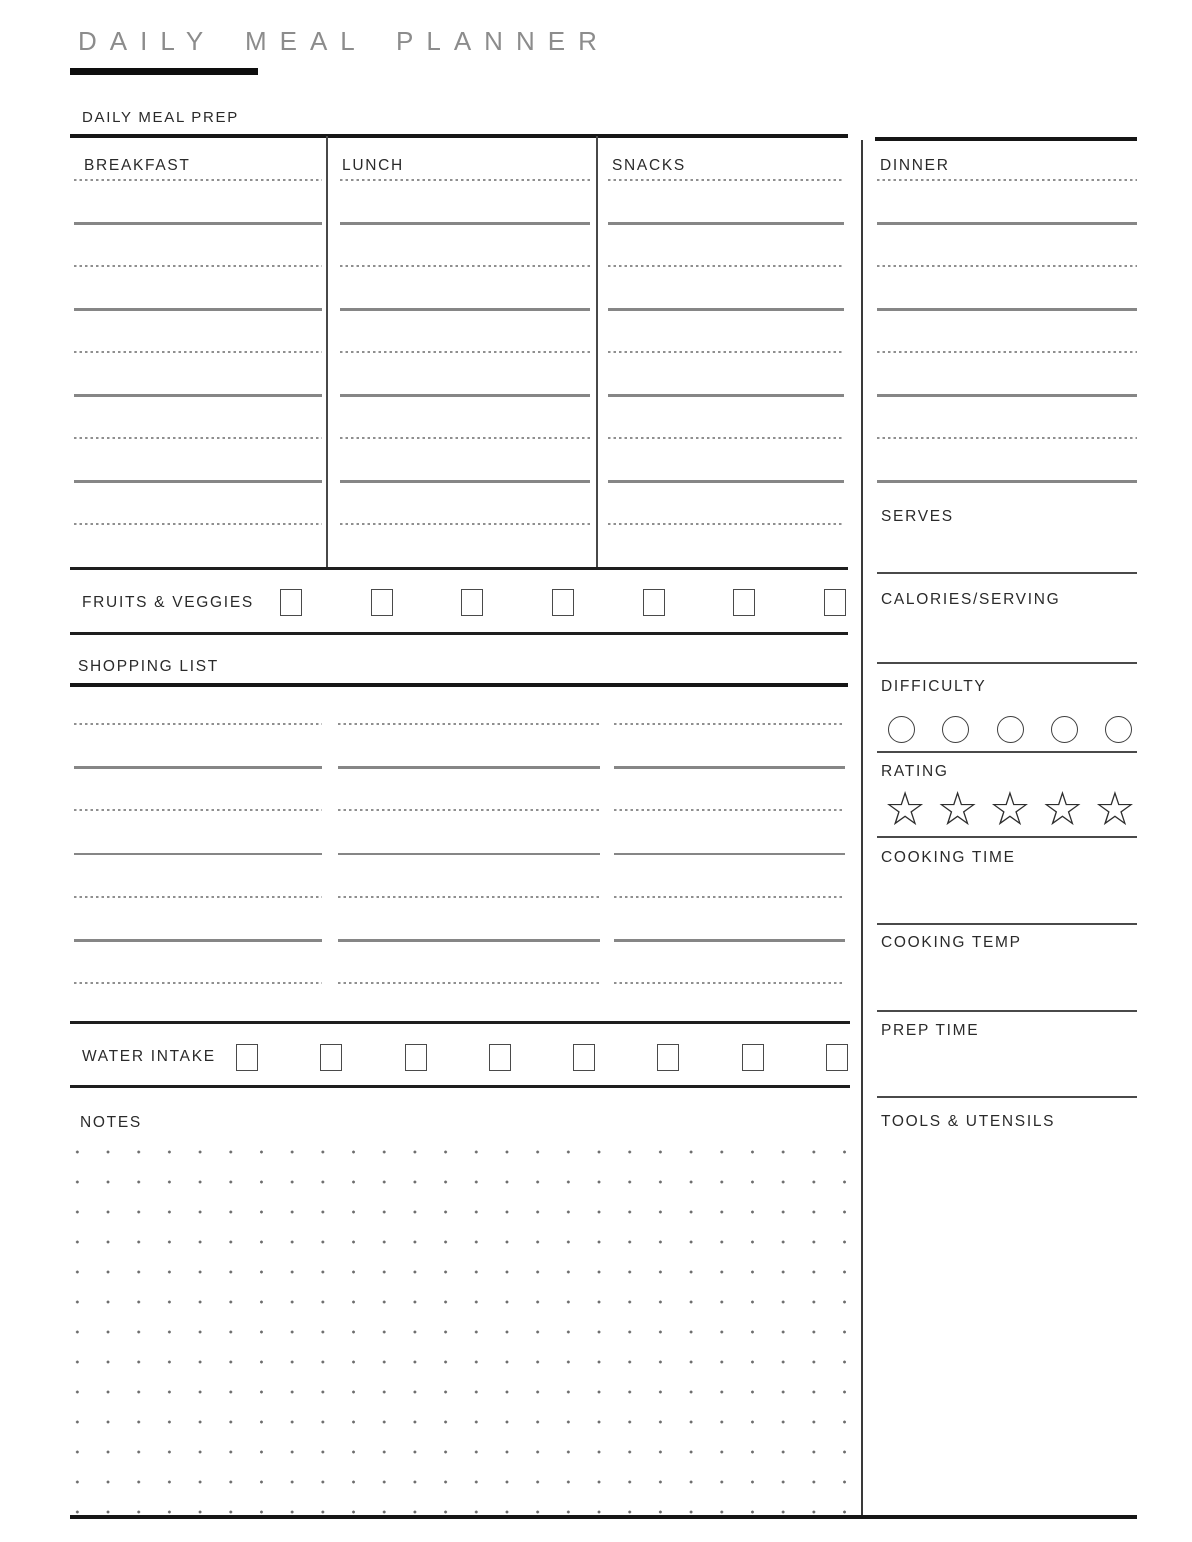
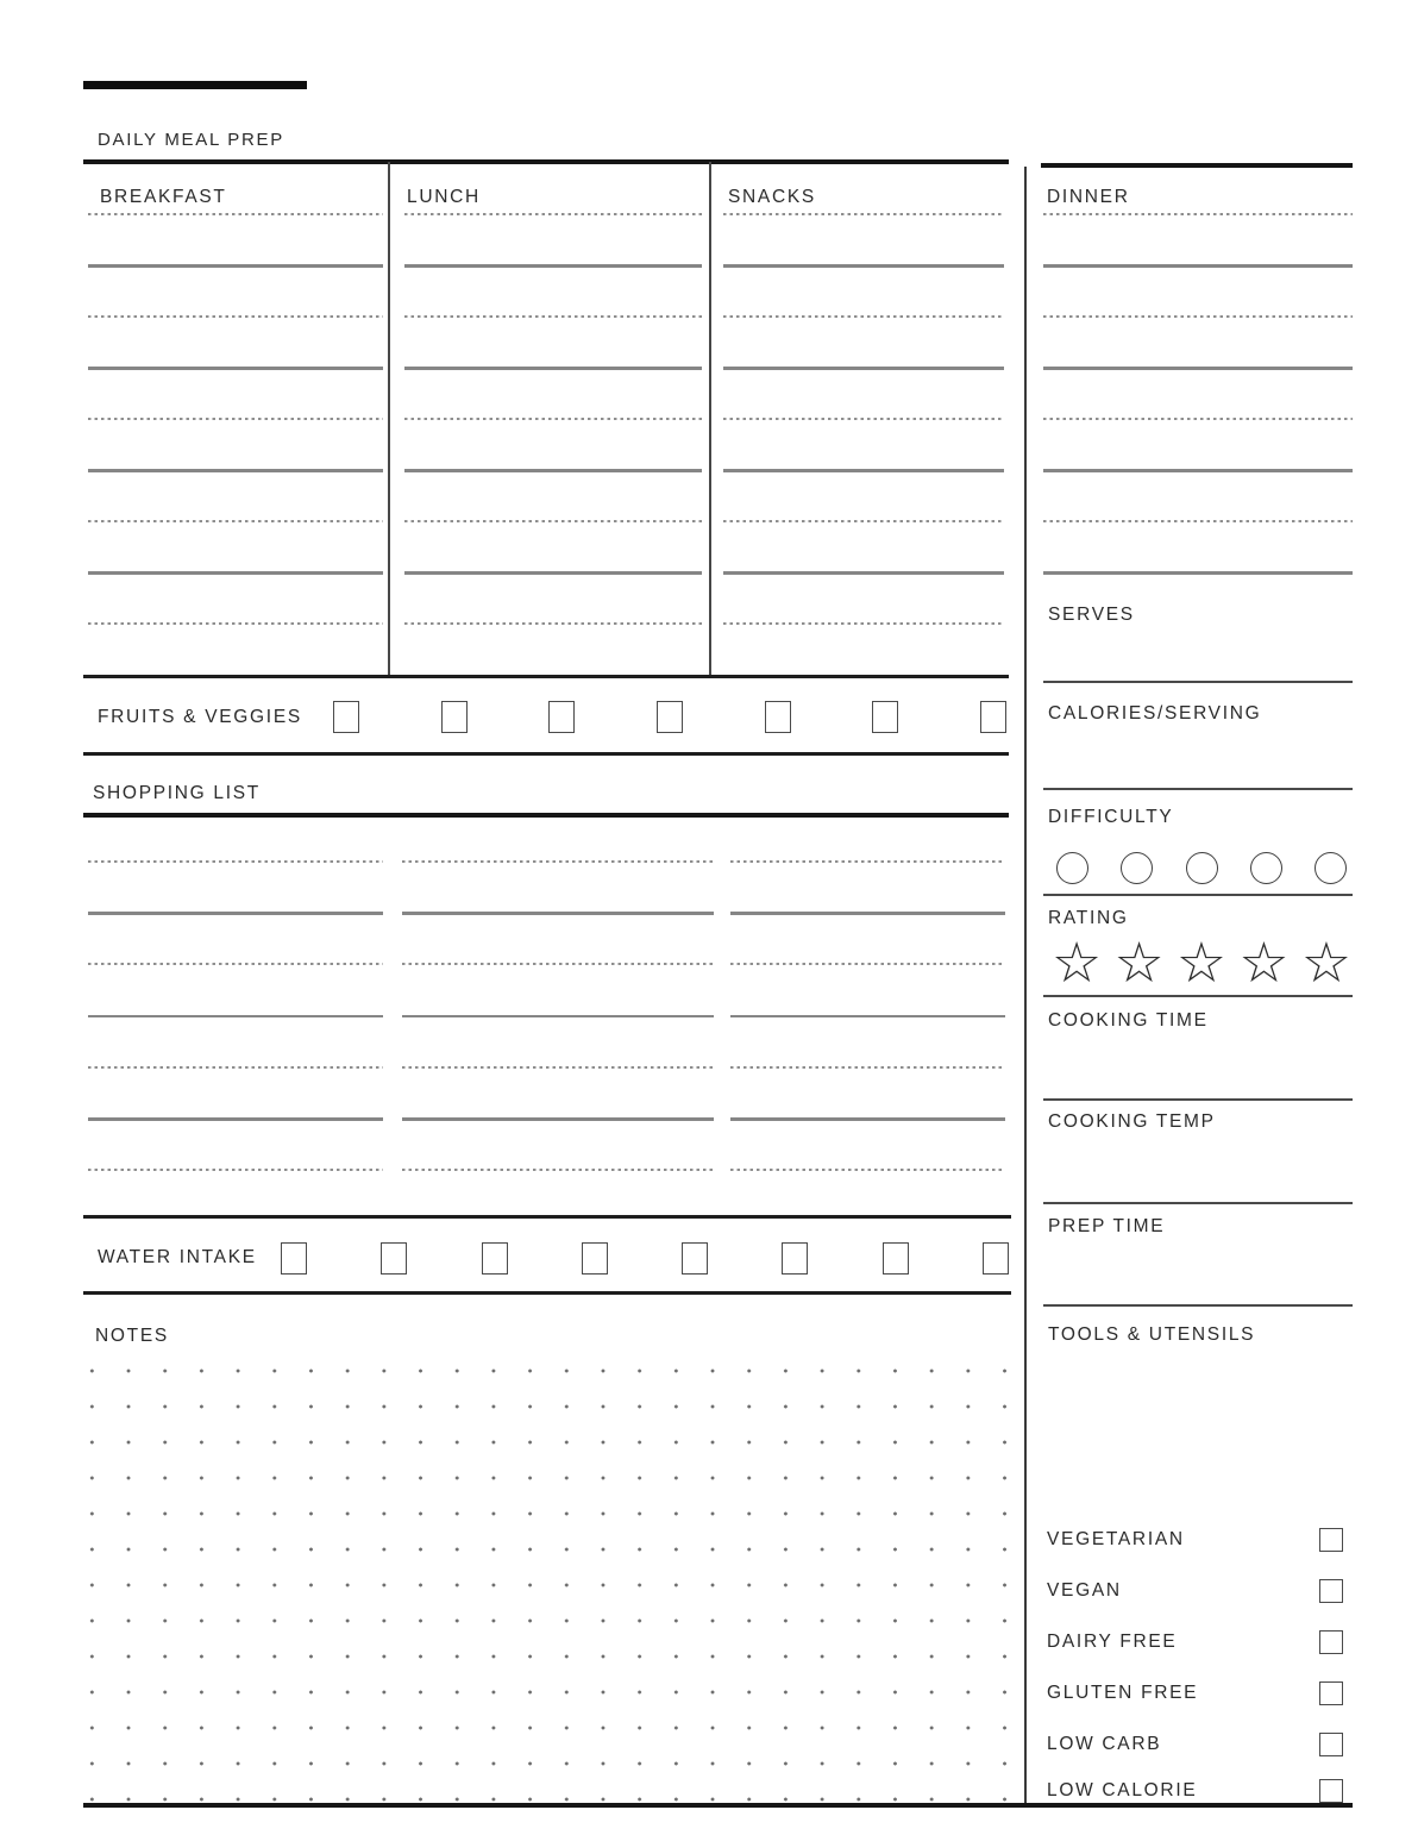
- DAILY MEAL PLANNER
  DAILY MEAL PREP
  BREAKFAST
  LUNCH
  SNACKS
  FRUITS & VEGGIES
  SHOPPING LIST
  WATER INTAKE
  NOTES
  DINNER
  SERVES
  CALORIES/SERVING
  DIFFICULTY
  RATING
  ☆
  ☆
  ☆
  ☆
  ☆
  COOKING TIME
  COOKING TEMP
  PREP TIME
  TOOLS & UTENSILS
+ VEGETARIAN
+ VEGAN
+ DAIRY FREE
+ GLUTEN FREE
+ LOW CARB
+ LOW CALORIE
